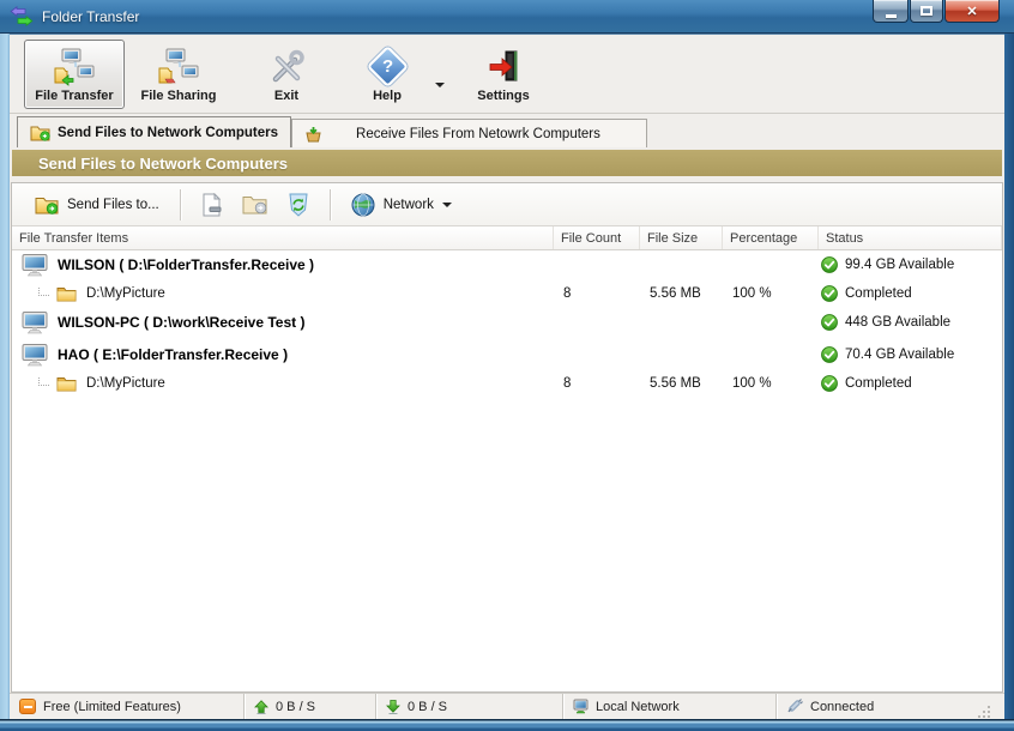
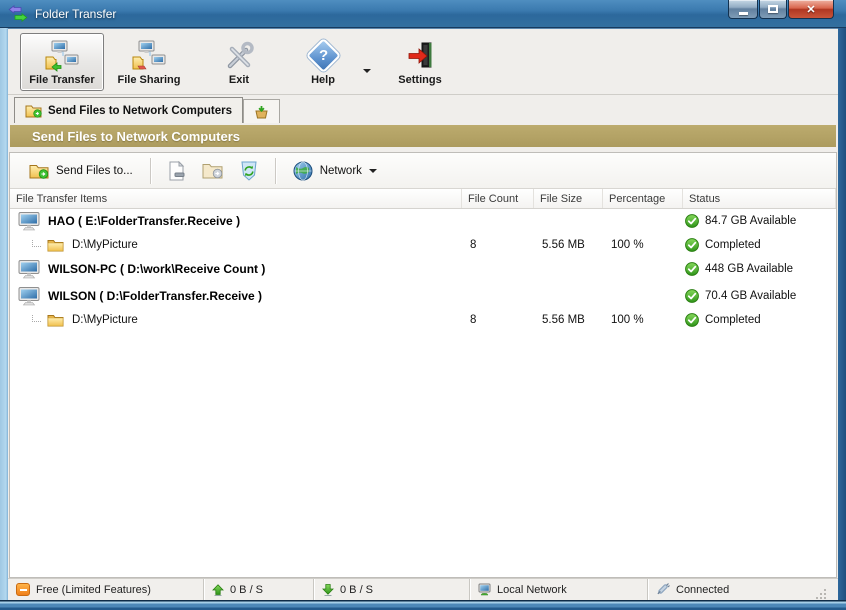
  Folder Transfer
  ✕
  File Transfer
  File Sharing
  Exit
  Help
  Settings
  Send Files to Network Computers
- Receive Files From Netowrk Computers
  Send Files to Network Computers
  Send Files to...
  Network
  File Transfer Items
  File Count
  File Size
  Percentage
  Status
- WILSON ( D:\FolderTransfer.Receive )
+ HAO ( E:\FolderTransfer.Receive )
- 99.4 GB Available
+ 84.7 GB Available
  D:\MyPicture
  8
  5.56 MB
  100 %
  Completed
- WILSON-PC ( D:\work\Receive Test )
+ WILSON-PC ( D:\work\Receive Count )
  448 GB Available
- HAO ( E:\FolderTransfer.Receive )
+ WILSON ( D:\FolderTransfer.Receive )
  70.4 GB Available
  D:\MyPicture
  8
  5.56 MB
  100 %
  Completed
  Free (Limited Features)
  0 B / S
  0 B / S
  Local Network
  Connected
